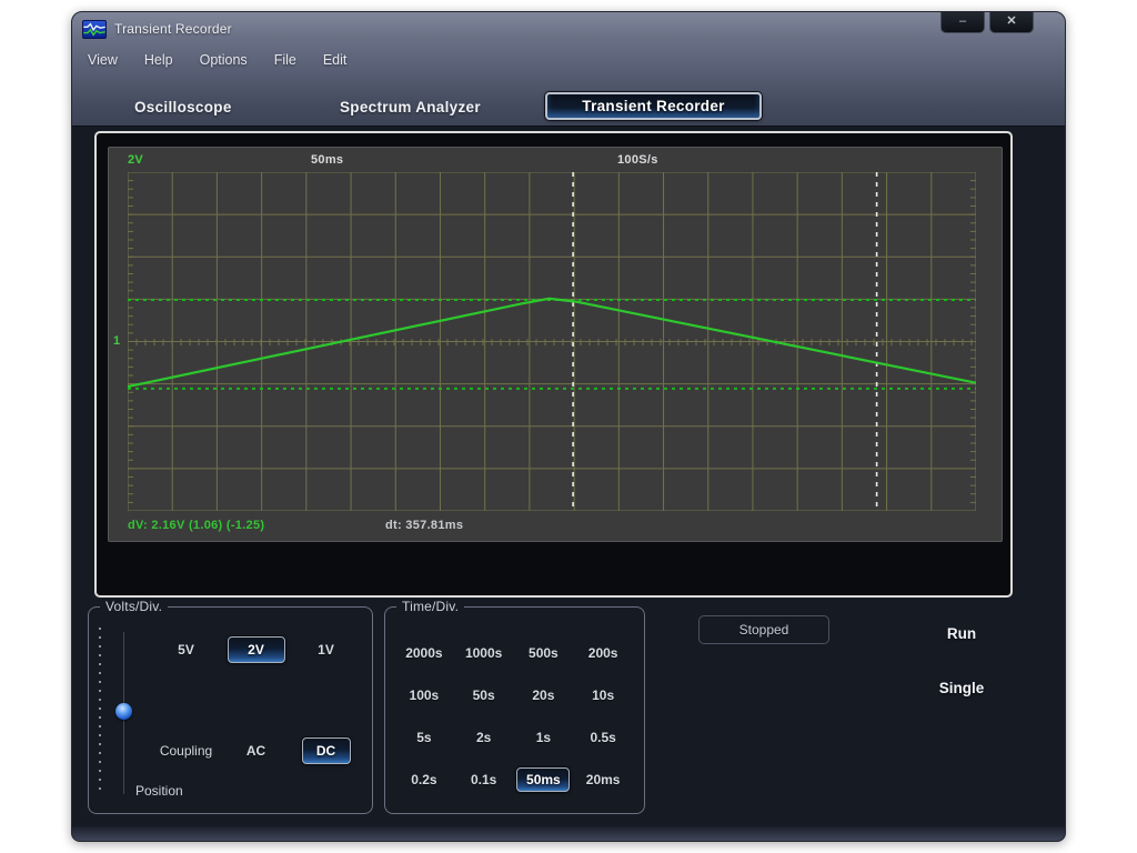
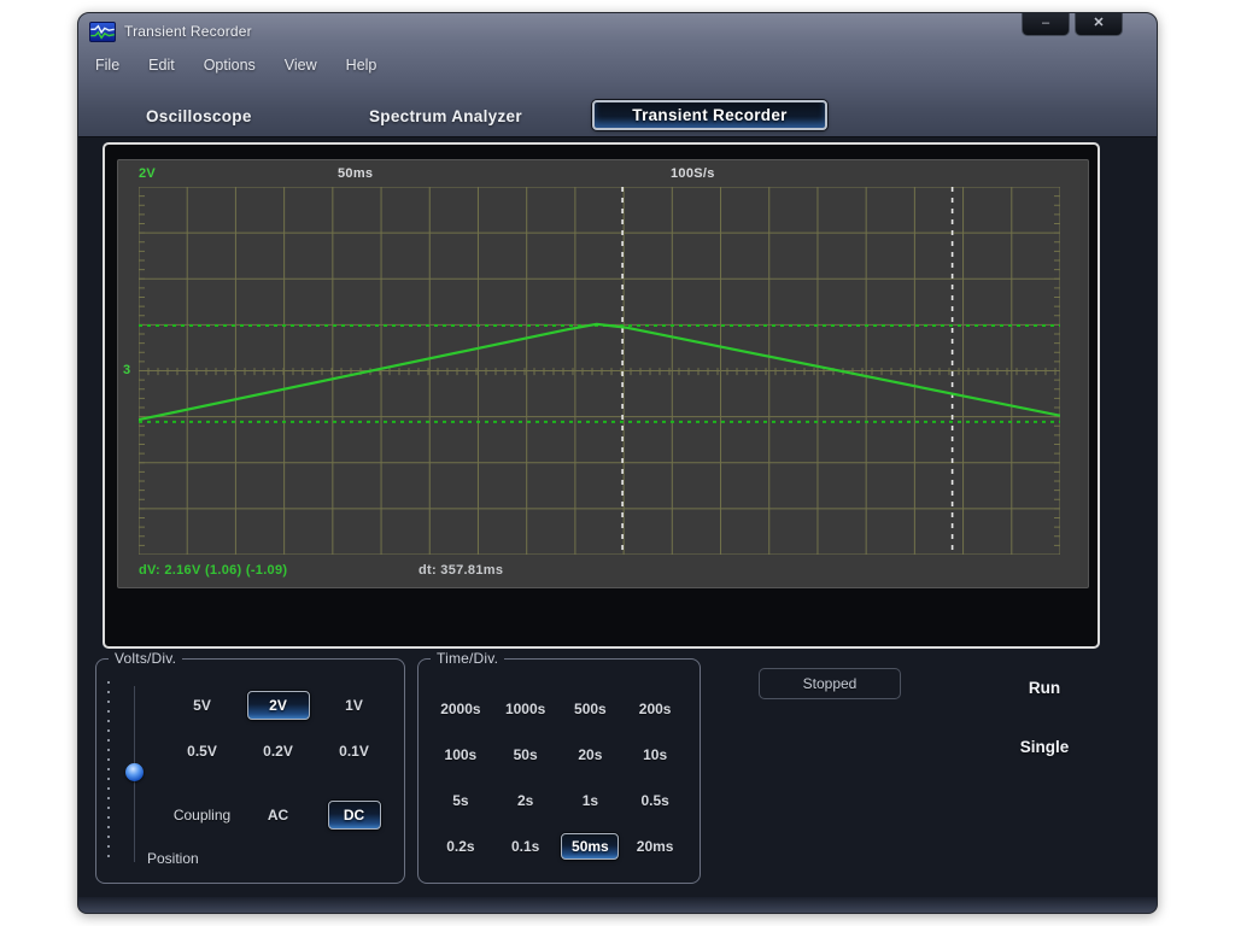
  Transient Recorder
  –
  ✕
- View
+ File
- Help
+ Edit
  Options
- File
+ View
- Edit
+ Help
  Oscilloscope
  Spectrum Analyzer
  Transient Recorder
  2V
  50ms
  100S/s
- 1
+ 3
- dV: 2.16V (1.06) (-1.25)
+ dV: 2.16V (1.06) (-1.09)
  dt: 357.81ms
  Volts/Div.
  5V
  2V
  1V
+ 0.5V
+ 0.2V
+ 0.1V
  Coupling
  AC
  DC
  Position
  Time/Div.
  2000s
  1000s
  500s
  200s
  100s
  50s
  20s
  10s
  5s
  2s
  1s
  0.5s
  0.2s
  0.1s
  50ms
  20ms
  Stopped
  Run
  Single
